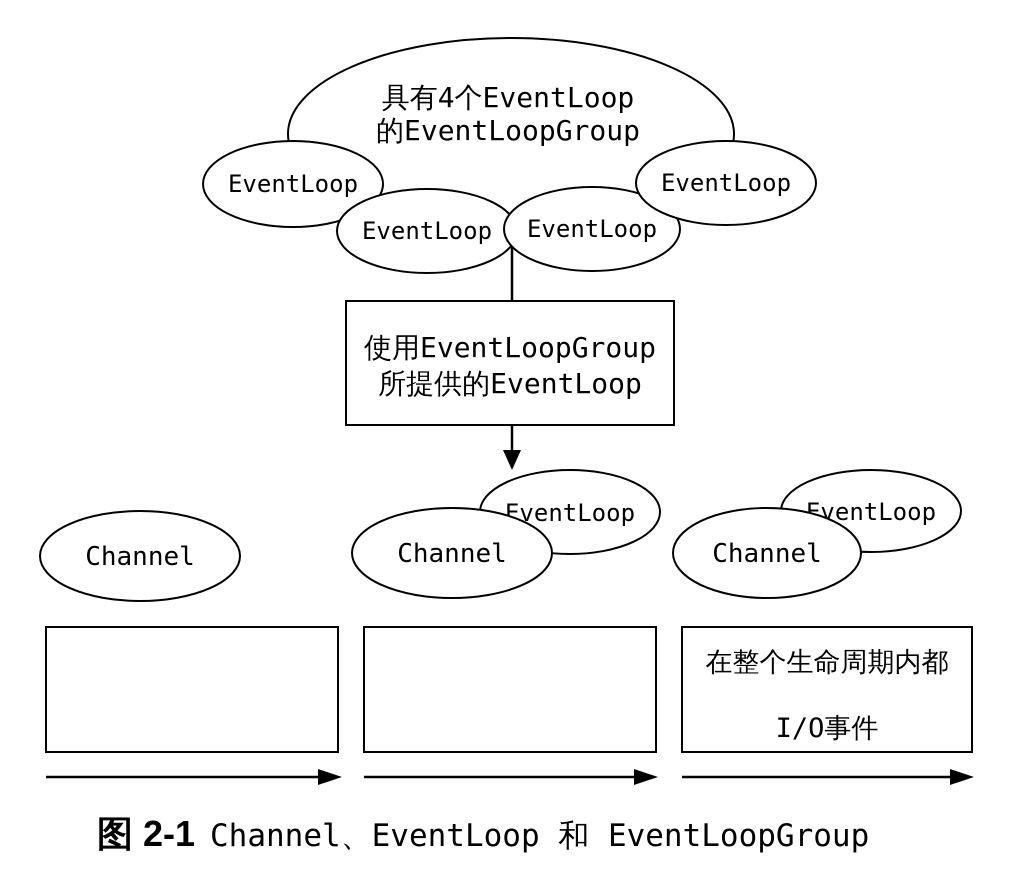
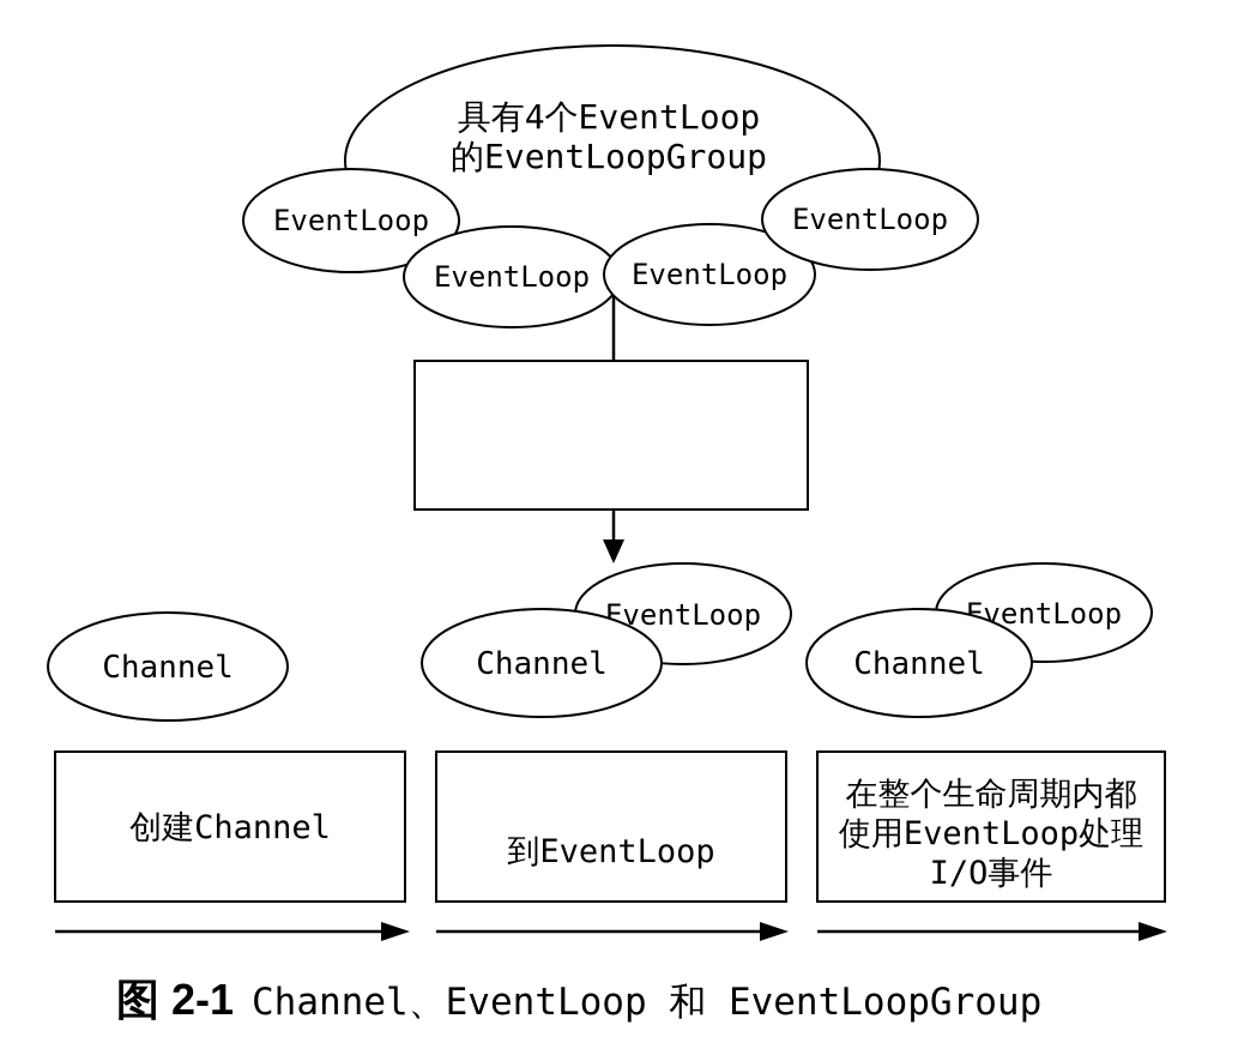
  具有4个EventLoop
  的EventLoopGroup
  EventLoop
  EventLoop
  EventLoop
  EventLoop
- 使用EventLoopGroup
- 所提供的EventLoop
  Channel
  EventLoop
  Channel
  EventLoop
  Channel
+ 创建Channel
+ 到EventLoop
  在整个生命周期内都
+ 使用EventLoop处理
  I/O事件
  图 2-1
  Channel、EventLoop 和 EventLoopGroup
